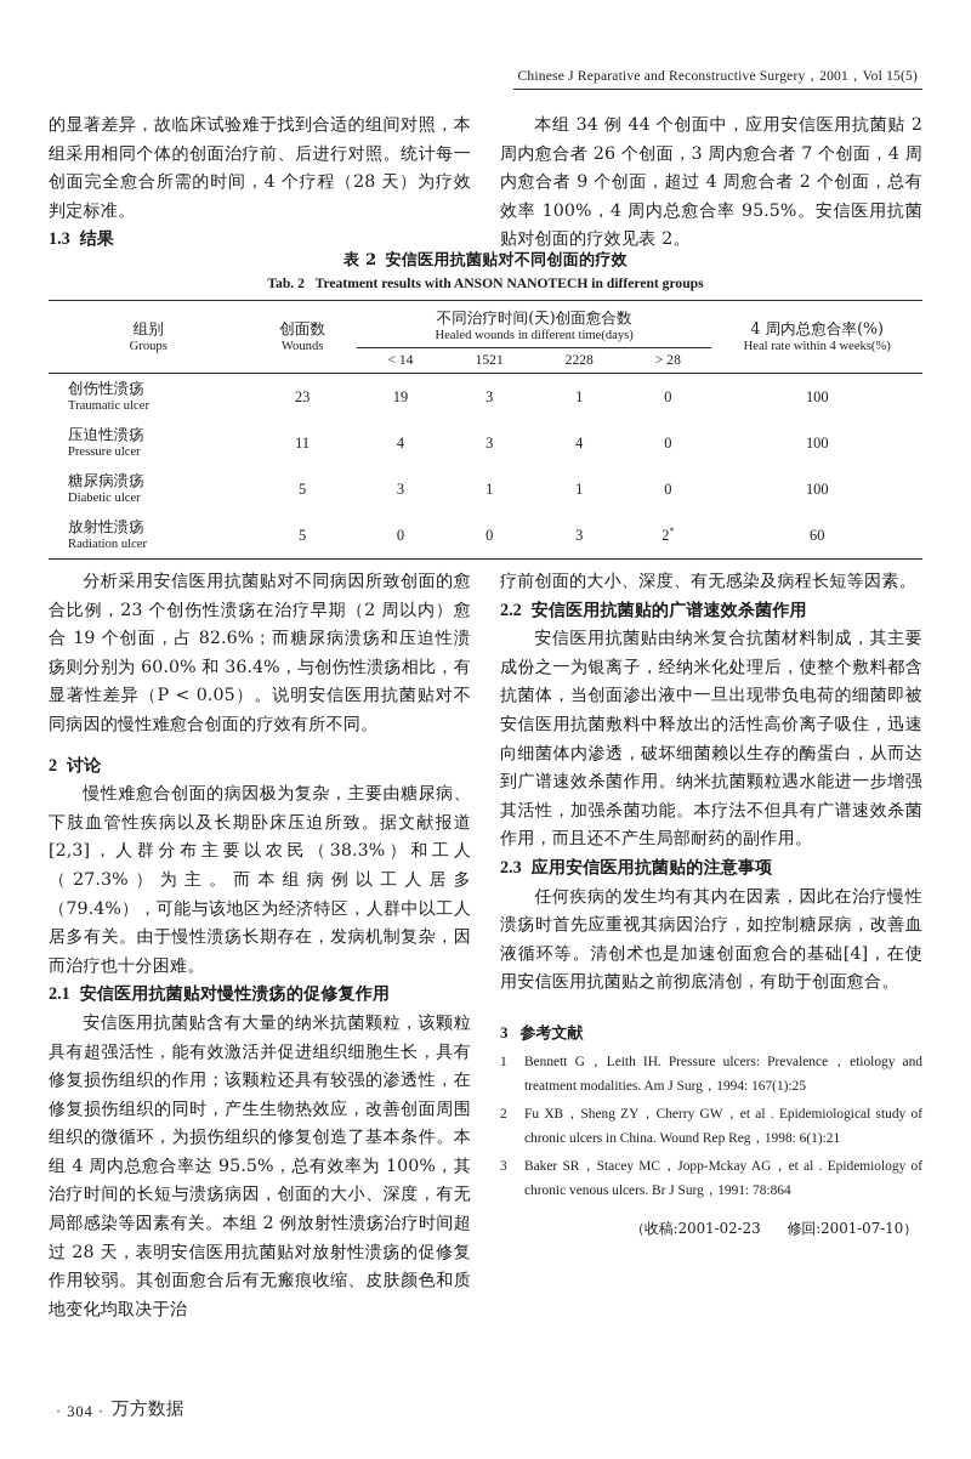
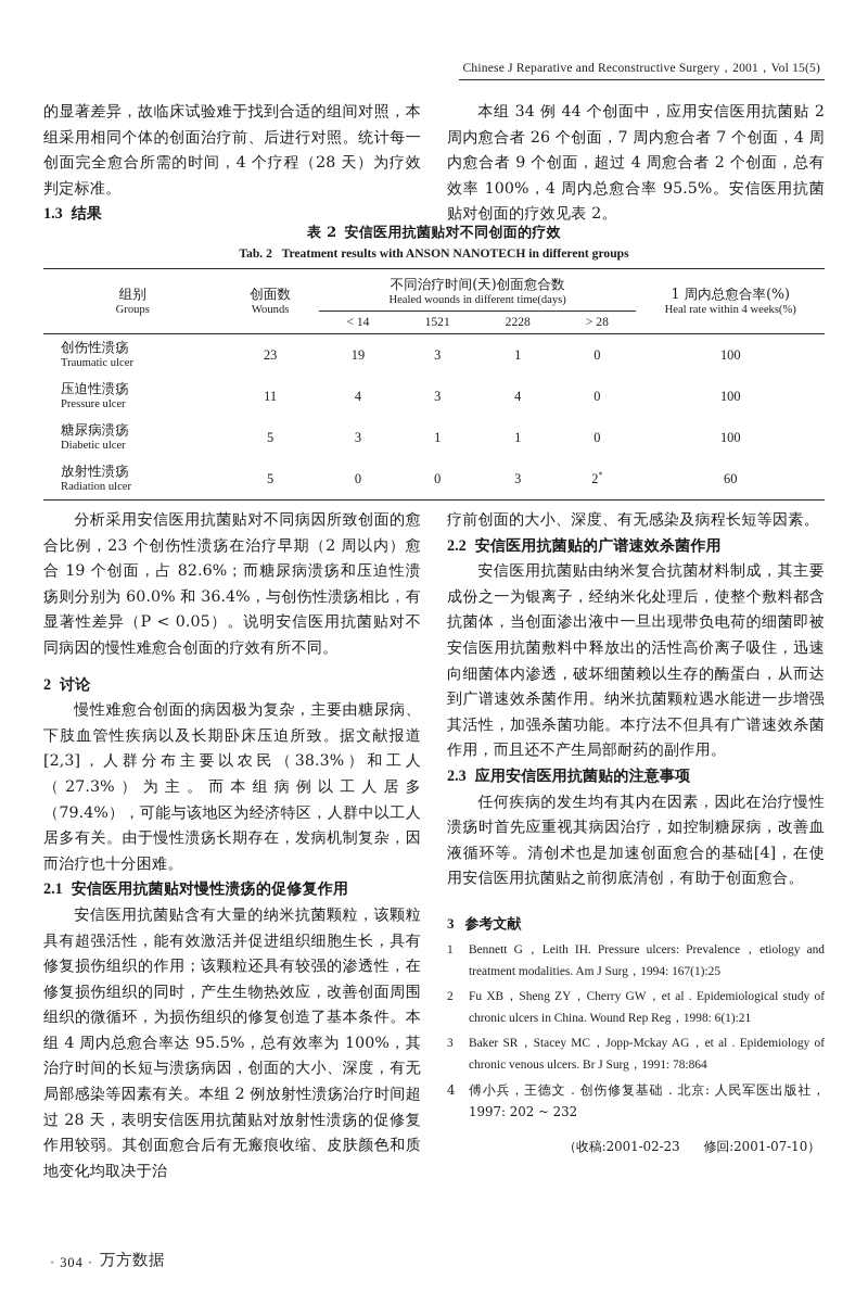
  Chinese J Reparative and Reconstructive Surgery，2001，Vol 15(5)
  的显著差异，故临床试验难于找到合适的组间对照，本组采用相同个体的创面治疗前、后进行对照。统计每一创面完全愈合所需的时间，4 个疗程（28 天）为疗效判定标准。
  1.3 结果
- 本组 34 例 44 个创面中，应用安信医用抗菌贴 2 周内愈合者 26 个创面，3 周内愈合者 7 个创面，4 周内愈合者 9 个创面，超过 4 周愈合者 2 个创面，总有效率 100%，4 周内总愈合率 95.5%。安信医用抗菌贴对创面的疗效见表 2。
+ 本组 34 例 44 个创面中，应用安信医用抗菌贴 2 周内愈合者 26 个创面，7 周内愈合者 7 个创面，4 周内愈合者 9 个创面，超过 4 周愈合者 2 个创面，总有效率 100%，4 周内总愈合率 95.5%。安信医用抗菌贴对创面的疗效见表 2。
  表 2 安信医用抗菌贴对不同创面的疗效
  Tab. 2 Treatment results with ANSON NANOTECH in different groups
- 组别 Groups	创面数 Wounds	不同治疗时间(天)创面愈合数 Healed wounds in different time(days)	4 周内总愈合率(%) Heal rate within 4 weeks(%)
+ 组别 Groups	创面数 Wounds	不同治疗时间(天)创面愈合数 Healed wounds in different time(days)	1 周内总愈合率(%) Heal rate within 4 weeks(%)
  < 14	1521	2228	> 28
  创伤性溃疡 Traumatic ulcer	23	19	3	1	0	100
  压迫性溃疡 Pressure ulcer	11	4	3	4	0	100
  糖尿病溃疡 Diabetic ulcer	5	3	1	1	0	100
  放射性溃疡 Radiation ulcer	5	0	0	3	2*	60
  分析采用安信医用抗菌贴对不同病因所致创面的愈合比例，23 个创伤性溃疡在治疗早期（2 周以内）愈合 19 个创面，占 82.6%；而糖尿病溃疡和压迫性溃疡则分别为 60.0% 和 36.4%，与创伤性溃疡相比，有显著性差异（P < 0.05）。说明安信医用抗菌贴对不同病因的慢性难愈合创面的疗效有所不同。
  2 讨论
  慢性难愈合创面的病因极为复杂，主要由糖尿病、下肢血管性疾病以及长期卧床压迫所致。据文献报道[2,3]，人群分布主要以农民（38.3%）和工人（27.3%）为主。而本组病例以工人居多（79.4%），可能与该地区为经济特区，人群中以工人居多有关。由于慢性溃疡长期存在，发病机制复杂，因而治疗也十分困难。
  2.1 安信医用抗菌贴对慢性溃疡的促修复作用
  安信医用抗菌贴含有大量的纳米抗菌颗粒，该颗粒具有超强活性，能有效激活并促进组织细胞生长，具有修复损伤组织的作用；该颗粒还具有较强的渗透性，在修复损伤组织的同时，产生生物热效应，改善创面周围组织的微循环，为损伤组织的修复创造了基本条件。本组 4 周内总愈合率达 95.5%，总有效率为 100%，其治疗时间的长短与溃疡病因，创面的大小、深度，有无局部感染等因素有关。本组 2 例放射性溃疡治疗时间超过 28 天，表明安信医用抗菌贴对放射性溃疡的促修复作用较弱。其创面愈合后有无瘢痕收缩、皮肤颜色和质地变化均取决于治
  疗前创面的大小、深度、有无感染及病程长短等因素。
  2.2 安信医用抗菌贴的广谱速效杀菌作用
  安信医用抗菌贴由纳米复合抗菌材料制成，其主要成份之一为银离子，经纳米化处理后，使整个敷料都含抗菌体，当创面渗出液中一旦出现带负电荷的细菌即被安信医用抗菌敷料中释放出的活性高价离子吸住，迅速向细菌体内渗透，破坏细菌赖以生存的酶蛋白，从而达到广谱速效杀菌作用。纳米抗菌颗粒遇水能进一步增强其活性，加强杀菌功能。本疗法不但具有广谱速效杀菌作用，而且还不产生局部耐药的副作用。
  2.3 应用安信医用抗菌贴的注意事项
  任何疾病的发生均有其内在因素，因此在治疗慢性溃疡时首先应重视其病因治疗，如控制糖尿病，改善血液循环等。清创术也是加速创面愈合的基础[4]，在使用安信医用抗菌贴之前彻底清创，有助于创面愈合。
  3 参考文献
  1
  Bennett G，Leith IH. Pressure ulcers: Prevalence，etiology and treatment modalities. Am J Surg，1994: 167(1):25
  2
  Fu XB，Sheng ZY，Cherry GW，et al . Epidemiological study of chronic ulcers in China. Wound Rep Reg，1998: 6(1):21
  3
  Baker SR，Stacey MC，Jopp-Mckay AG，et al . Epidemiology of chronic venous ulcers. Br J Surg，1991: 78:864
+ 4
+ 傅小兵，王德文 . 创伤修复基础 . 北京: 人民军医出版社，1997: 202 ~ 232
  （收稿:2001-02-23 修回:2001-07-10）
  · 304 ·
  万方数据
